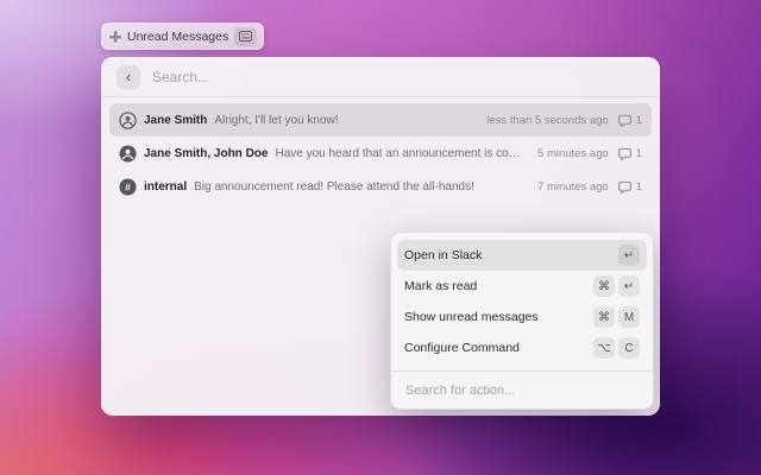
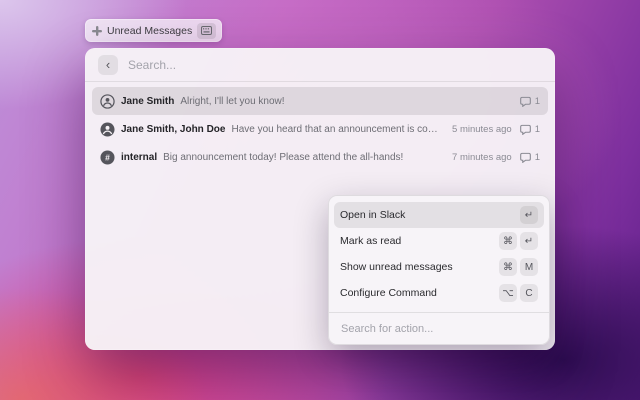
  Unread Messages
  ‹
  Search...
  Jane Smith
  Alright, I'll let you know!
- less than 5 seconds ago
  1
  Jane Smith, John Doe
  Have you heard that an announcement is comin
  5 minutes ago
  1
  #
  internal
- Big announcement read! Please attend the all-hands!
+ Big announcement today! Please attend the all-hands!
  7 minutes ago
  1
  Open in Slack
  ↵
  Mark as read
  ⌘
  ↵
  Show unread messages
  ⌘
  M
  Configure Command
  ⌥
  C
  Search for action...
